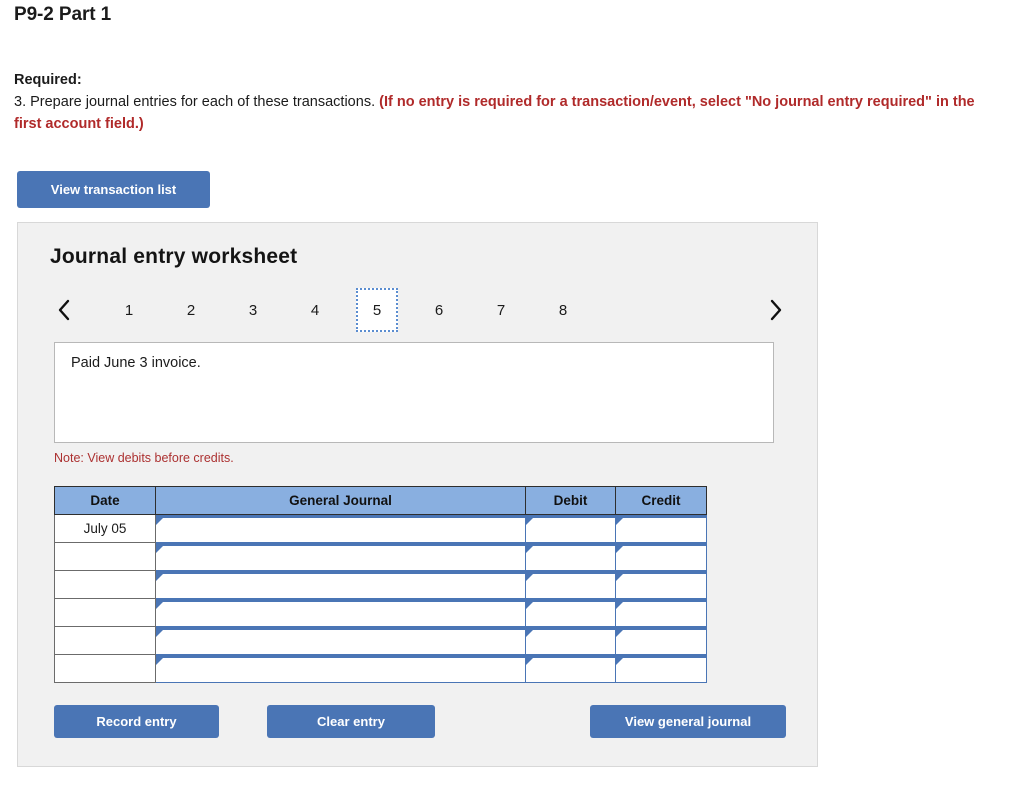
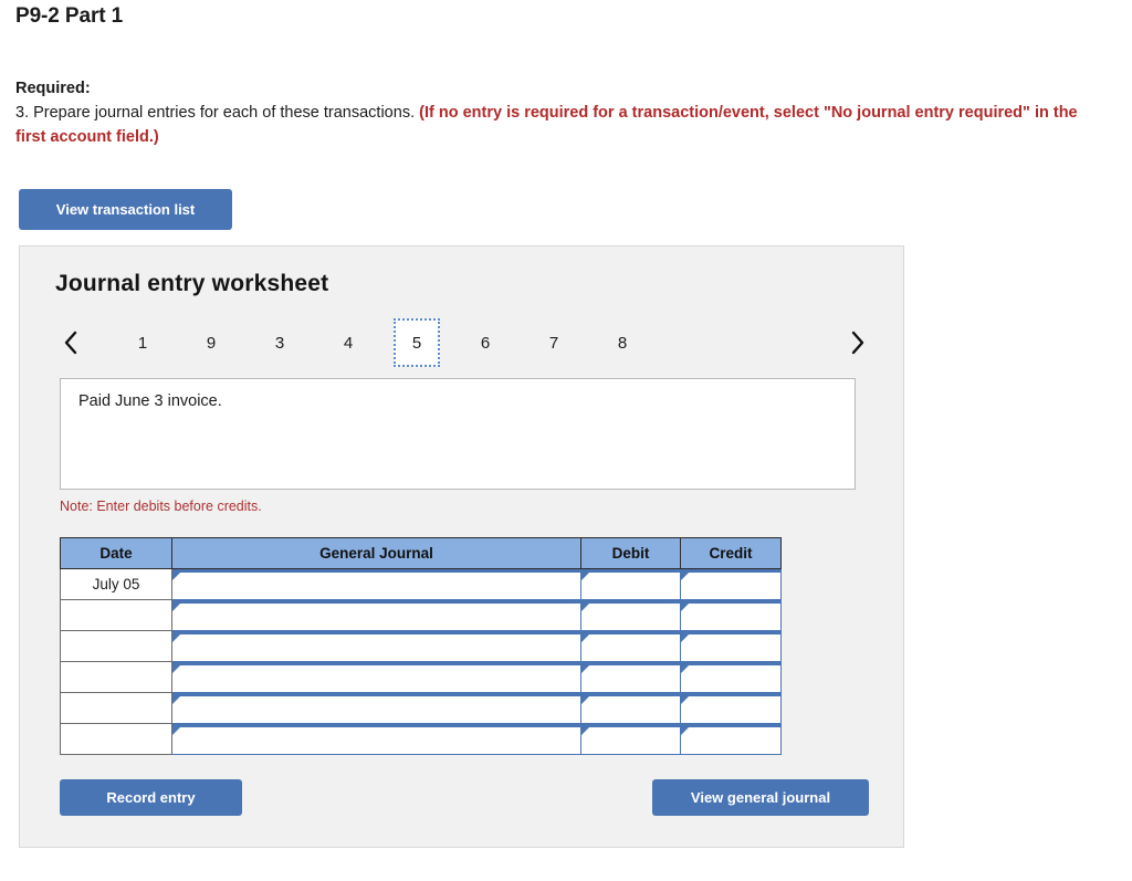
  P9-2 Part 1
  Required:
  3. Prepare journal entries for each of these transactions. (If no entry is required for a transaction/event, select "No journal entry required" in the first account field.)
  View transaction list
  Journal entry worksheet
  1
- 2
+ 9
  3
  4
  5
  6
  7
  8
  Paid June 3 invoice.
- Note: View debits before credits.
+ Note: Enter debits before credits.
  Date	General Journal	Debit	Credit
  July 05
  Record entry
- Clear entry
  View general journal
